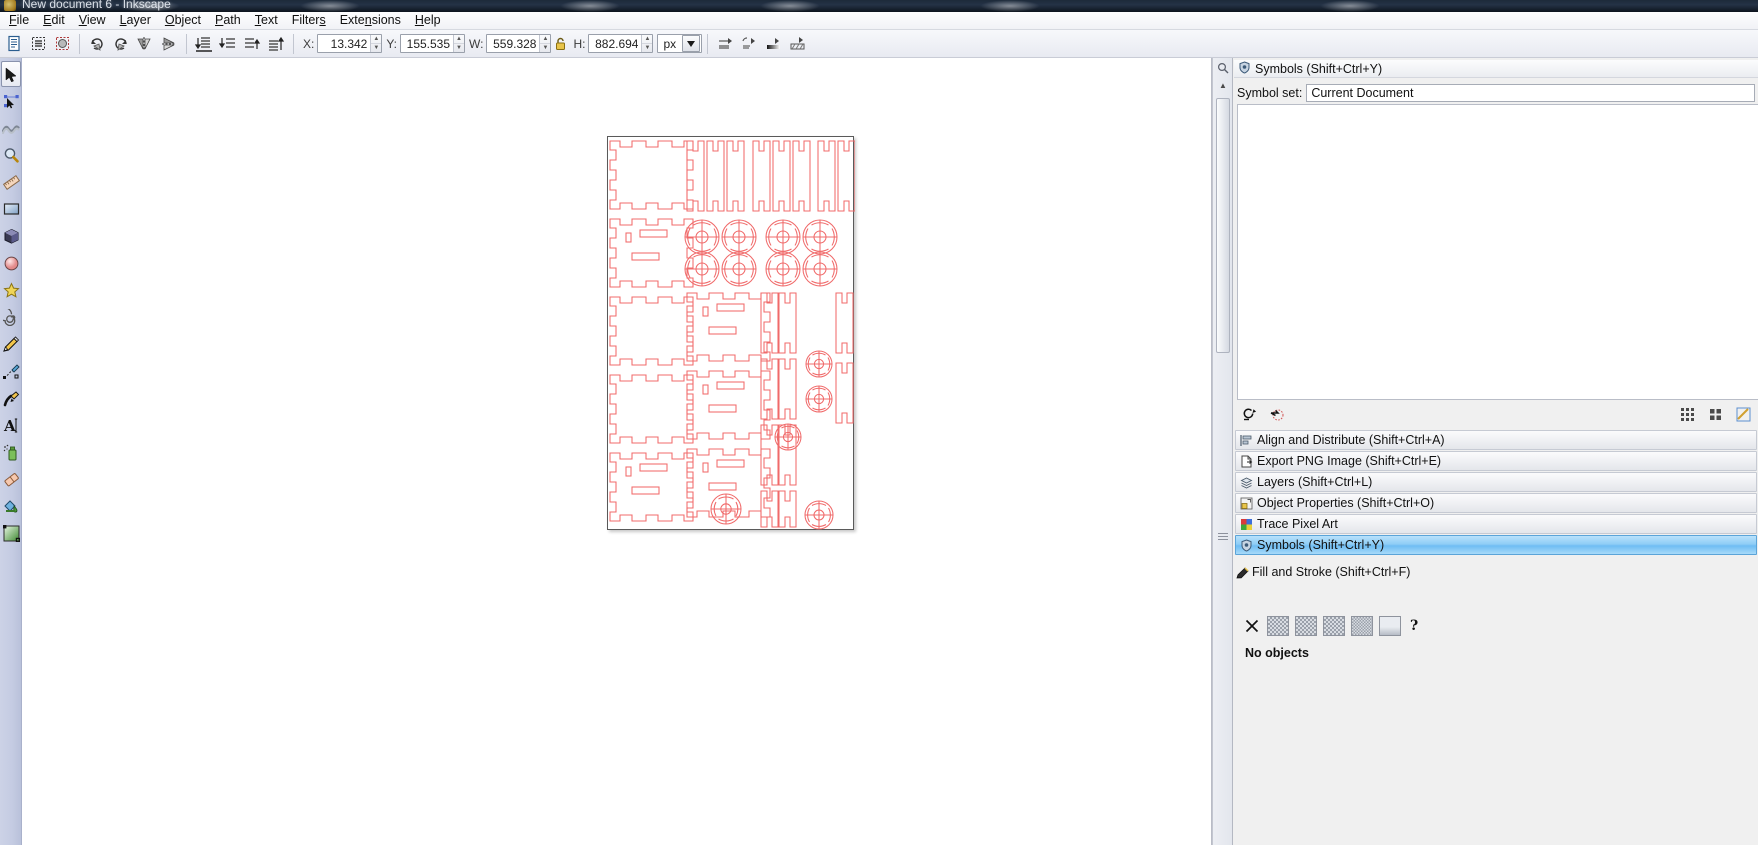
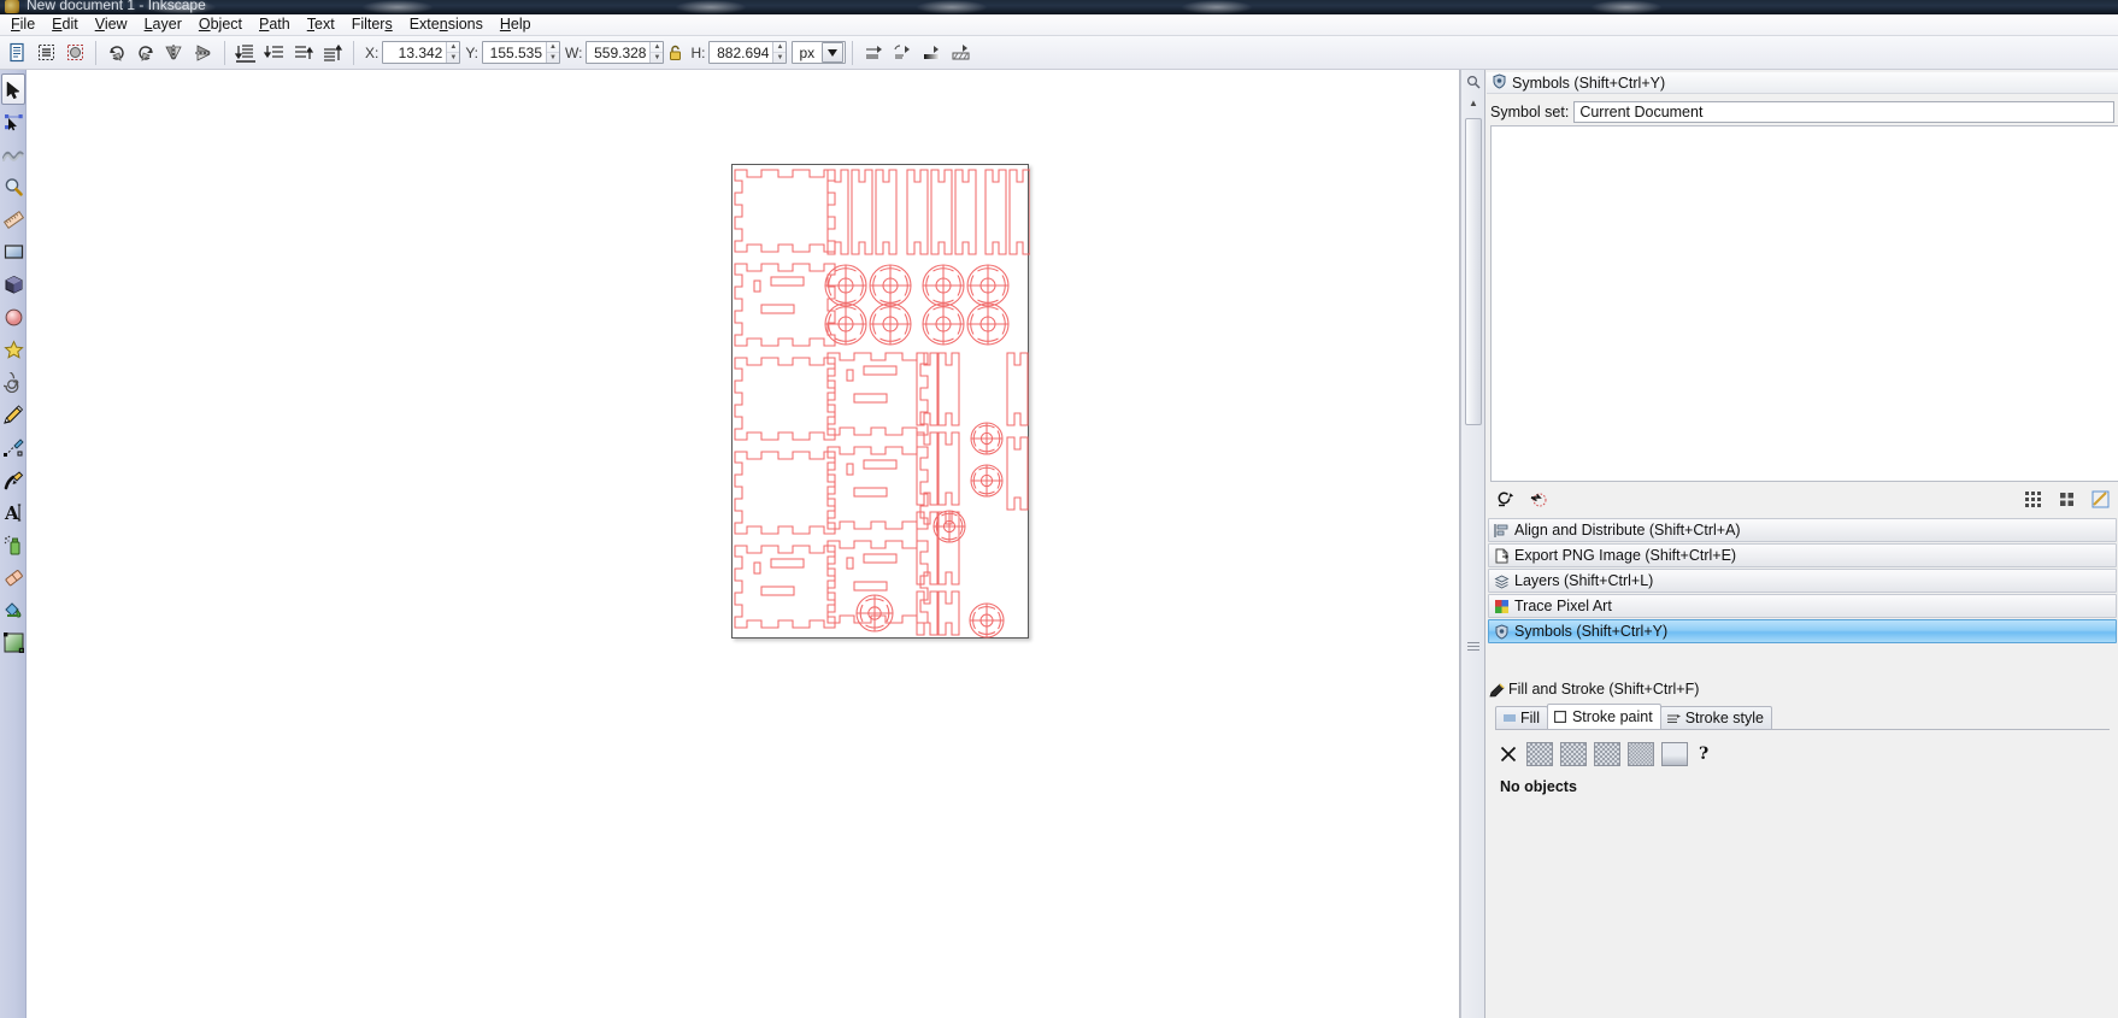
- New document 6 - Inkscape
+ New document 1 - Inkscape
  File
  Edit
  View
  Layer
  Object
  Path
  Text
  Filters
  Extensions
  Help
  X:
  13.342
  Y:
  155.535
  W:
  559.328
  H:
  882.694
  px
  A
  ▲
  Symbols (Shift+Ctrl+Y)
  Symbol set:
  Current Document
  Align and Distribute (Shift+Ctrl+A)
  Export PNG Image (Shift+Ctrl+E)
  Layers (Shift+Ctrl+L)
- Object Properties (Shift+Ctrl+O)
  Trace Pixel Art
  Symbols (Shift+Ctrl+Y)
  Fill and Stroke (Shift+Ctrl+F)
+ Fill
+ Stroke paint
+ Stroke style
  ?
  No objects
